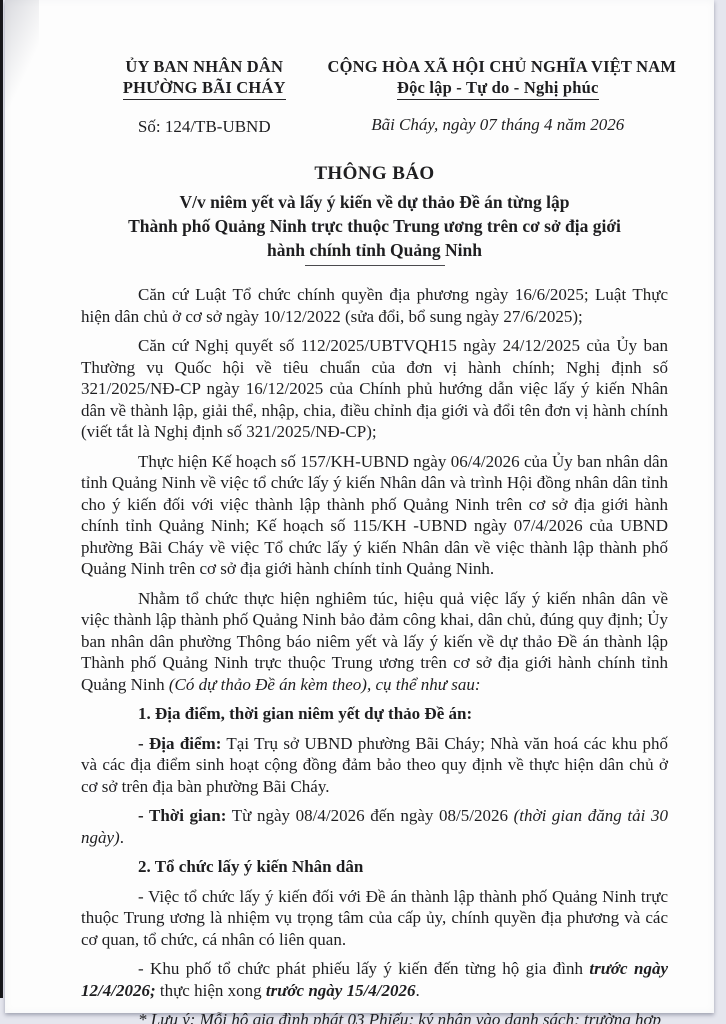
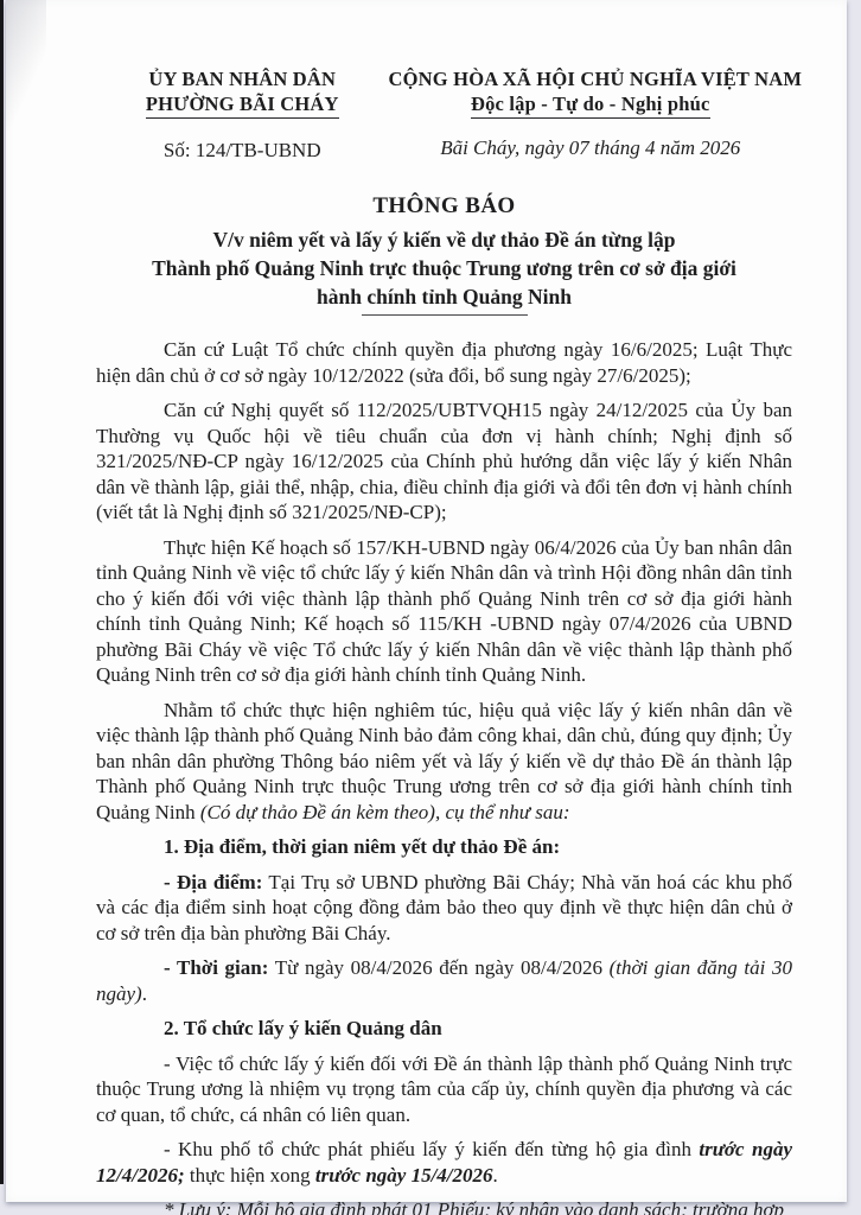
  ỦY BAN NHÂN DÂN
  PHƯỜNG BÃI CHÁY
  Số: 124/TB-UBND
  CỘNG HÒA XÃ HỘI CHỦ NGHĨA VIỆT NAM
  Độc lập - Tự do - Nghị phúc
  Bãi Cháy, ngày 07 tháng 4 năm 2026
  THÔNG BÁO
  V/v niêm yết và lấy ý kiến về dự thảo Đề án từng lập
  Thành phố Quảng Ninh trực thuộc Trung ương trên cơ sở địa giới
  hành chính tỉnh Quảng Ninh
  Căn cứ Luật Tổ chức chính quyền địa phương ngày 16/6/2025; Luật Thực hiện dân chủ ở cơ sở ngày 10/12/2022 (sửa đổi, bổ sung ngày 27/6/2025);
  Căn cứ Nghị quyết số 112/2025/UBTVQH15 ngày 24/12/2025 của Ủy ban Thường vụ Quốc hội về tiêu chuẩn của đơn vị hành chính; Nghị định số 321/2025/NĐ-CP ngày 16/12/2025 của Chính phủ hướng dẫn việc lấy ý kiến Nhân dân về thành lập, giải thể, nhập, chia, điều chỉnh địa giới và đổi tên đơn vị hành chính (viết tắt là Nghị định số 321/2025/NĐ-CP);
  Thực hiện Kế hoạch số 157/KH-UBND ngày 06/4/2026 của Ủy ban nhân dân tỉnh Quảng Ninh về việc tổ chức lấy ý kiến Nhân dân và trình Hội đồng nhân dân tỉnh cho ý kiến đối với việc thành lập thành phố Quảng Ninh trên cơ sở địa giới hành chính tỉnh Quảng Ninh; Kế hoạch số 115/KH -UBND ngày 07/4/2026 của UBND phường Bãi Cháy về việc Tổ chức lấy ý kiến Nhân dân về việc thành lập thành phố Quảng Ninh trên cơ sở địa giới hành chính tỉnh Quảng Ninh.
  Nhằm tổ chức thực hiện nghiêm túc, hiệu quả việc lấy ý kiến nhân dân về việc thành lập thành phố Quảng Ninh bảo đảm công khai, dân chủ, đúng quy định; Ủy ban nhân dân phường Thông báo niêm yết và lấy ý kiến về dự thảo Đề án thành lập Thành phố Quảng Ninh trực thuộc Trung ương trên cơ sở địa giới hành chính tỉnh Quảng Ninh (Có dự thảo Đề án kèm theo), cụ thể như sau:
  1. Địa điểm, thời gian niêm yết dự thảo Đề án:
  - Địa điểm: Tại Trụ sở UBND phường Bãi Cháy; Nhà văn hoá các khu phố và các địa điểm sinh hoạt cộng đồng đảm bảo theo quy định về thực hiện dân chủ ở cơ sở trên địa bàn phường Bãi Cháy.
- - Thời gian: Từ ngày 08/4/2026 đến ngày 08/5/2026 (thời gian đăng tải 30 ngày).
+ - Thời gian: Từ ngày 08/4/2026 đến ngày 08/4/2026 (thời gian đăng tải 30 ngày).
- 2. Tổ chức lấy ý kiến Nhân dân
+ 2. Tổ chức lấy ý kiến Quảng dân
  - Việc tổ chức lấy ý kiến đối với Đề án thành lập thành phố Quảng Ninh trực thuộc Trung ương là nhiệm vụ trọng tâm của cấp ủy, chính quyền địa phương và các cơ quan, tổ chức, cá nhân có liên quan.
  - Khu phố tổ chức phát phiếu lấy ý kiến đến từng hộ gia đình trước ngày 12/4/2026; thực hiện xong trước ngày 15/4/2026.
- * Lưu ý: Mỗi hộ gia đình phát 03 Phiếu; ký nhận vào danh sách; trường hợp
+ * Lưu ý: Mỗi hộ gia đình phát 01 Phiếu; ký nhận vào danh sách; trường hợp
